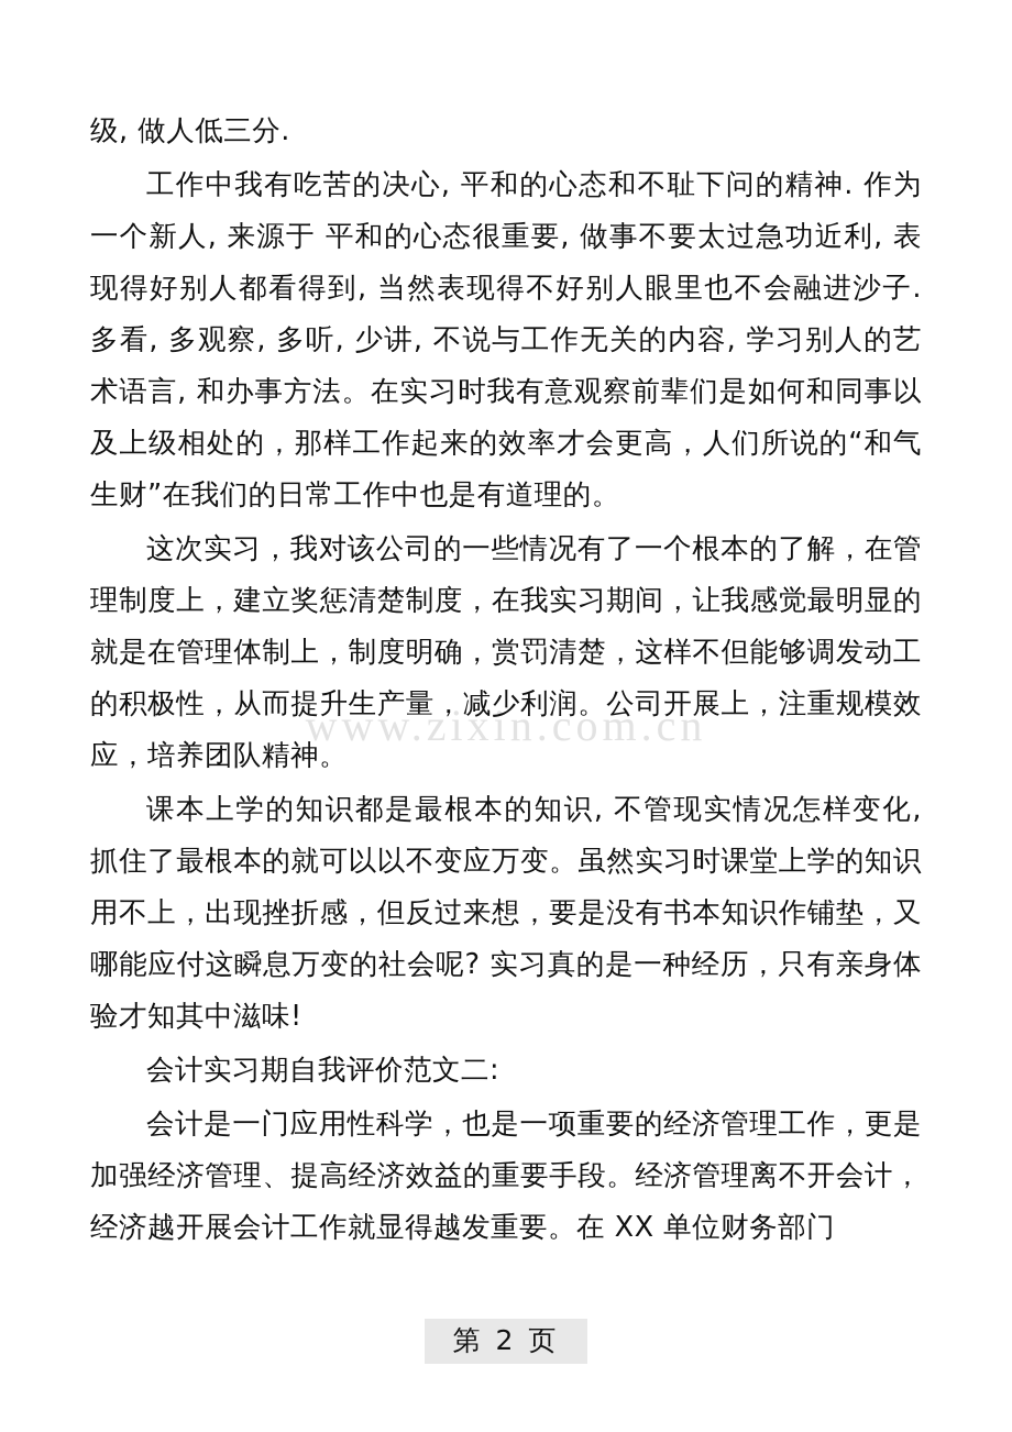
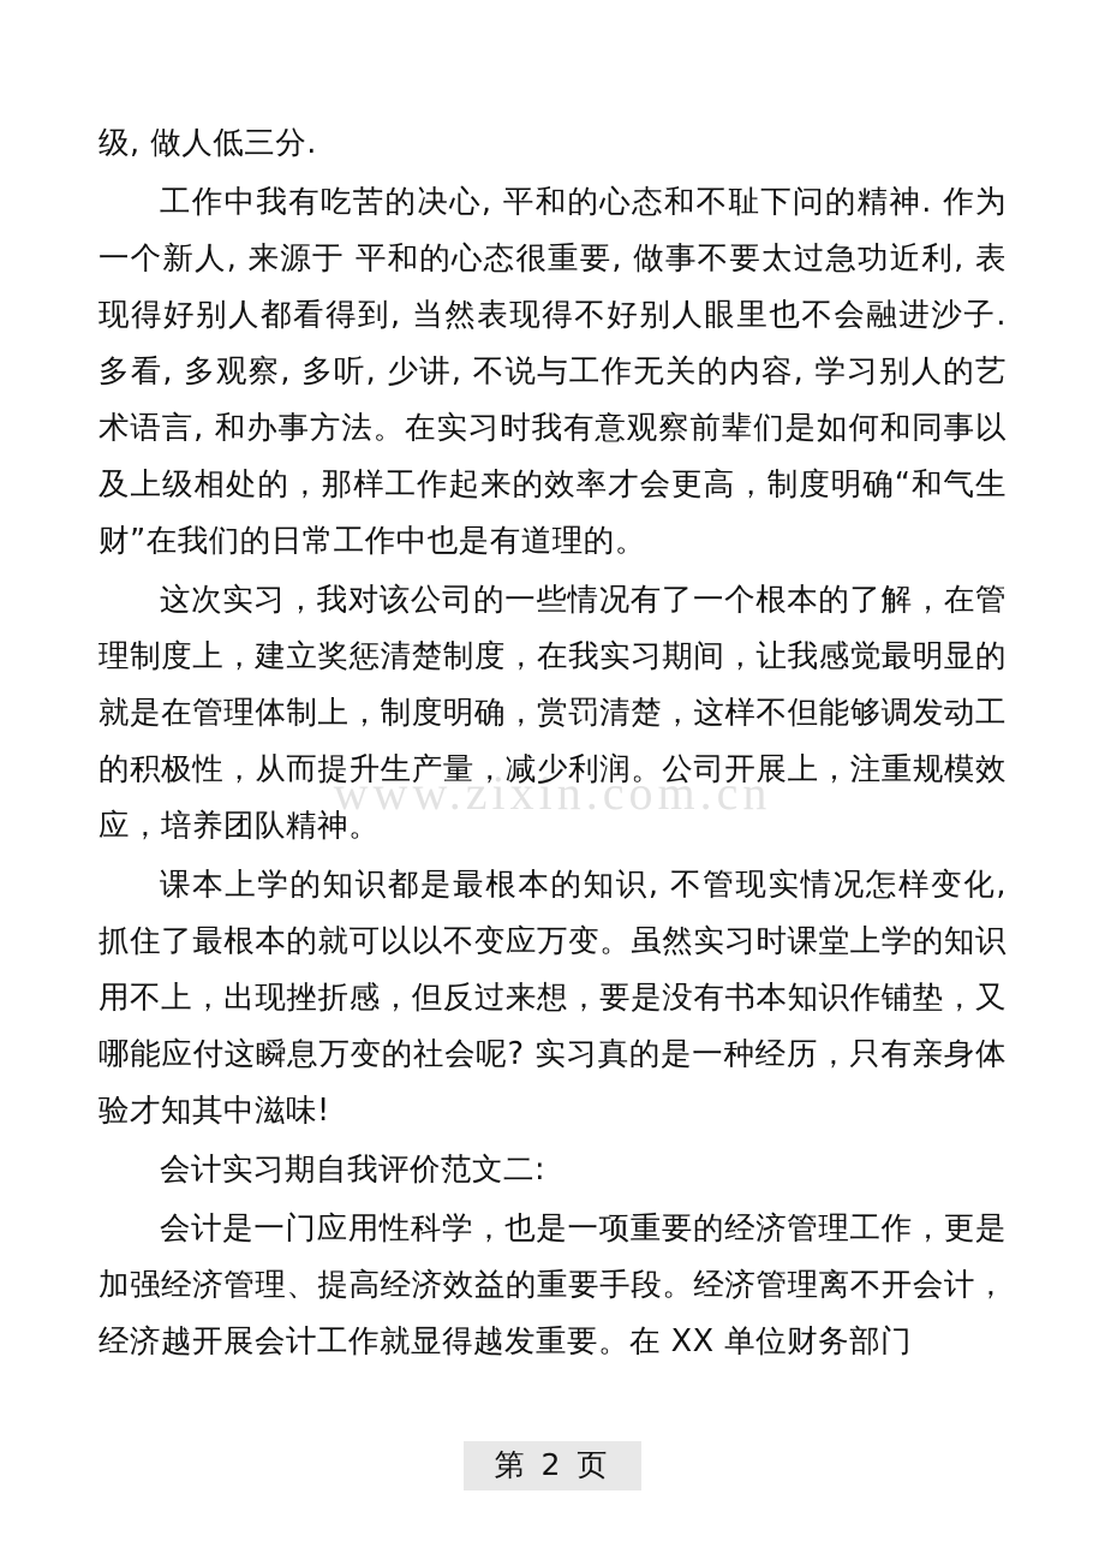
  www.zixin.com.cn
  级, 做人低三分.
- 工作中我有吃苦的决心, 平和的心态和不耻下问的精神. 作为一个新人, 来源于 平和的心态很重要, 做事不要太过急功近利, 表现得好别人都看得到, 当然表现得不好别人眼里也不会融进沙子. 多看, 多观察, 多听, 少讲, 不说与工作无关的内容, 学习别人的艺术语言, 和办事方法。在实习时我有意观察前辈们是如何和同事以及上级相处的，那样工作起来的效率才会更高，人们所说的“和气生财”在我们的日常工作中也是有道理的。
+ 工作中我有吃苦的决心, 平和的心态和不耻下问的精神. 作为一个新人, 来源于 平和的心态很重要, 做事不要太过急功近利, 表现得好别人都看得到, 当然表现得不好别人眼里也不会融进沙子. 多看, 多观察, 多听, 少讲, 不说与工作无关的内容, 学习别人的艺术语言, 和办事方法。在实习时我有意观察前辈们是如何和同事以及上级相处的，那样工作起来的效率才会更高，制度明确“和气生财”在我们的日常工作中也是有道理的。
  这次实习，我对该公司的一些情况有了一个根本的了解，在管理制度上，建立奖惩清楚制度，在我实习期间，让我感觉最明显的就是在管理体制上，制度明确，赏罚清楚，这样不但能够调发动工的积极性，从而提升生产量，减少利润。公司开展上，注重规模效应，培养团队精神。
  课本上学的知识都是最根本的知识, 不管现实情况怎样变化, 抓住了最根本的就可以以不变应万变。虽然实习时课堂上学的知识用不上，出现挫折感，但反过来想，要是没有书本知识作铺垫，又哪能应付这瞬息万变的社会呢? 实习真的是一种经历，只有亲身体验才知其中滋味!
  会计实习期自我评价范文二:
  会计是一门应用性科学，也是一项重要的经济管理工作，更是加强经济管理、提高经济效益的重要手段。经济管理离不开会计，经济越开展会计工作就显得越发重要。在 XX 单位财务部门
  第 2 页
